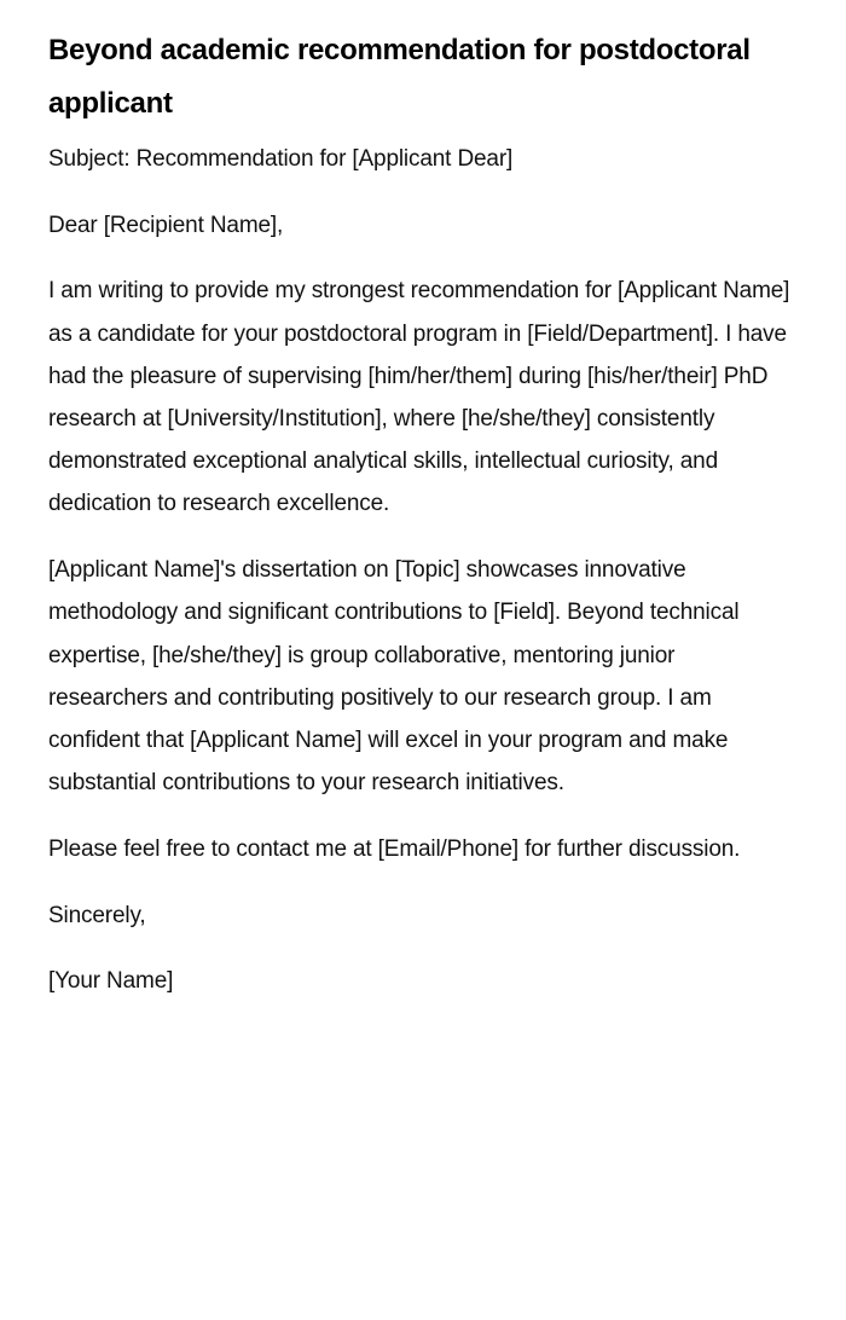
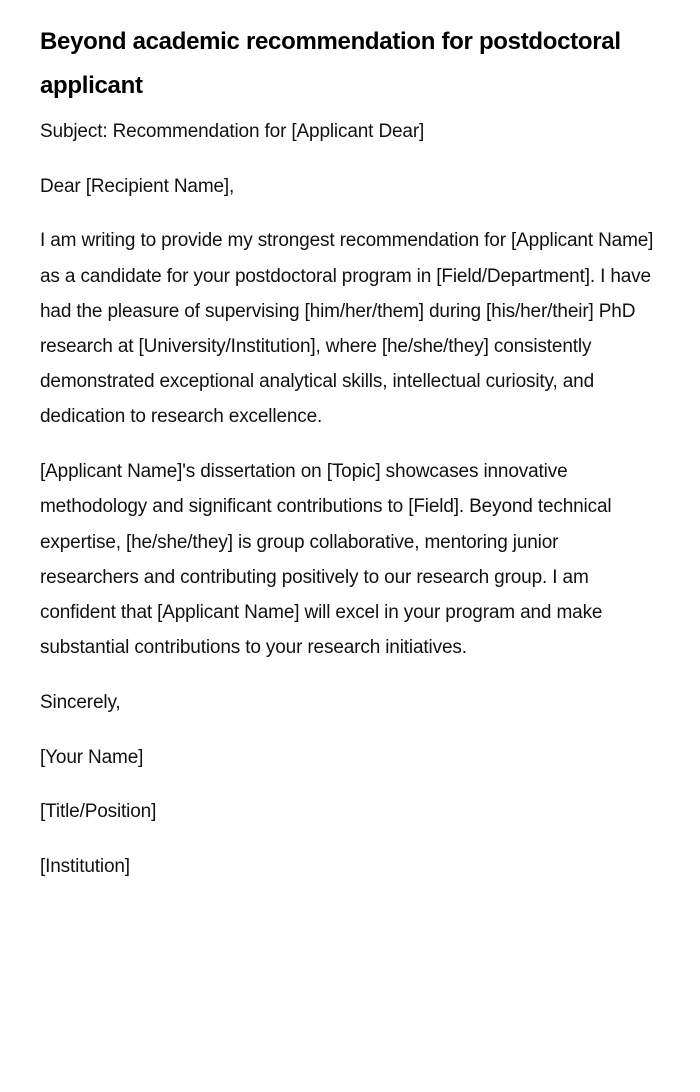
  Beyond academic recommendation for postdoctoral applicant
  Subject: Recommendation for [Applicant Dear]
  Dear [Recipient Name],
  I am writing to provide my strongest recommendation for [Applicant Name] as a candidate for your postdoctoral program in [Field/Department]. I have had the pleasure of supervising [him/her/them] during [his/her/their] PhD research at [University/Institution], where [he/she/they] consistently demonstrated exceptional analytical skills, intellectual curiosity, and dedication to research excellence.
  [Applicant Name]'s dissertation on [Topic] showcases innovative methodology and significant contributions to [Field]. Beyond technical expertise, [he/she/they] is group collaborative, mentoring junior researchers and contributing positively to our research group. I am confident that [Applicant Name] will excel in your program and make substantial contributions to your research initiatives.
- Please feel free to contact me at [Email/Phone] for further discussion.
  Sincerely,
  [Your Name]
+ [Title/Position]
+ [Institution]
